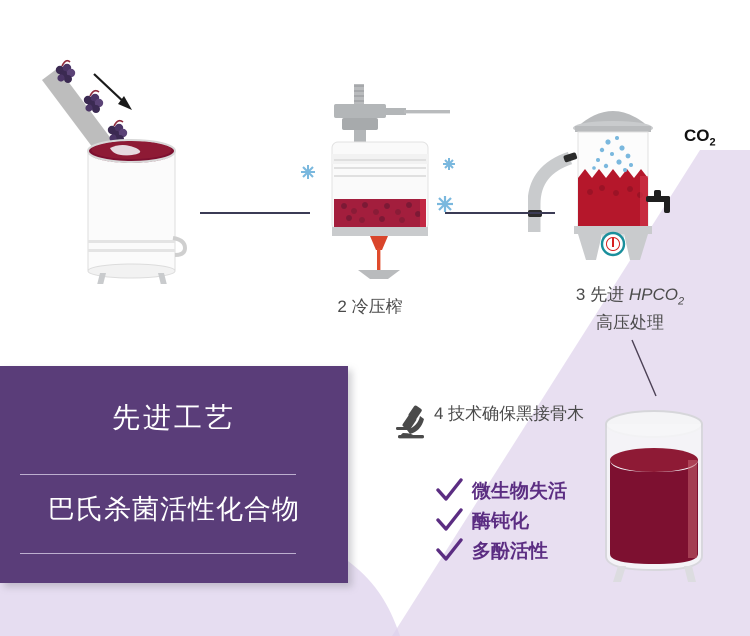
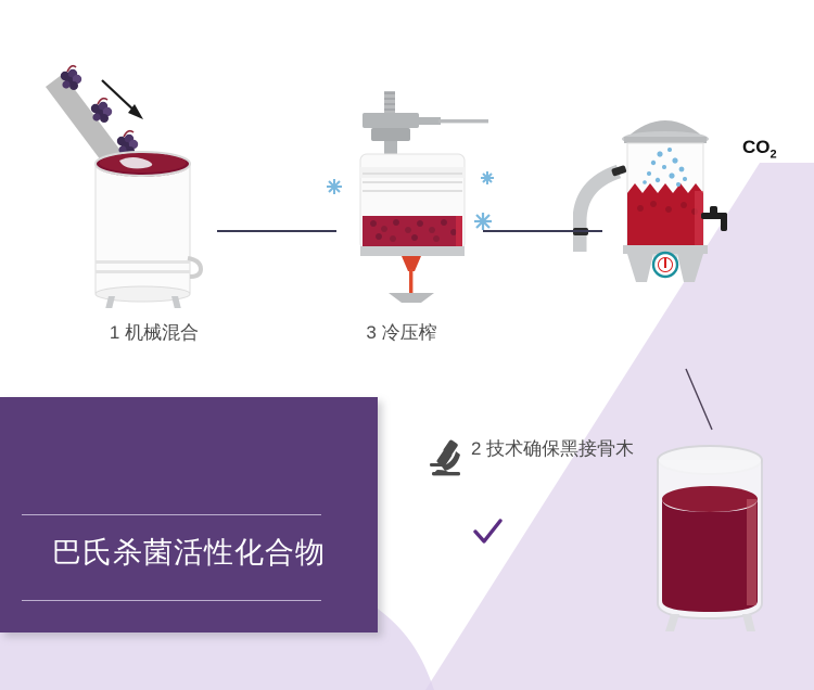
  CO2
+ 1 机械混合
- 2 冷压榨
+ 3 冷压榨
- 3 先进 HPCO2
- 高压处理
- 先进工艺
  巴氏杀菌活性化合物
- 4 技术确保黑接骨木
+ 2 技术确保黑接骨木
- 微生物失活
- 酶钝化
- 多酚活性
